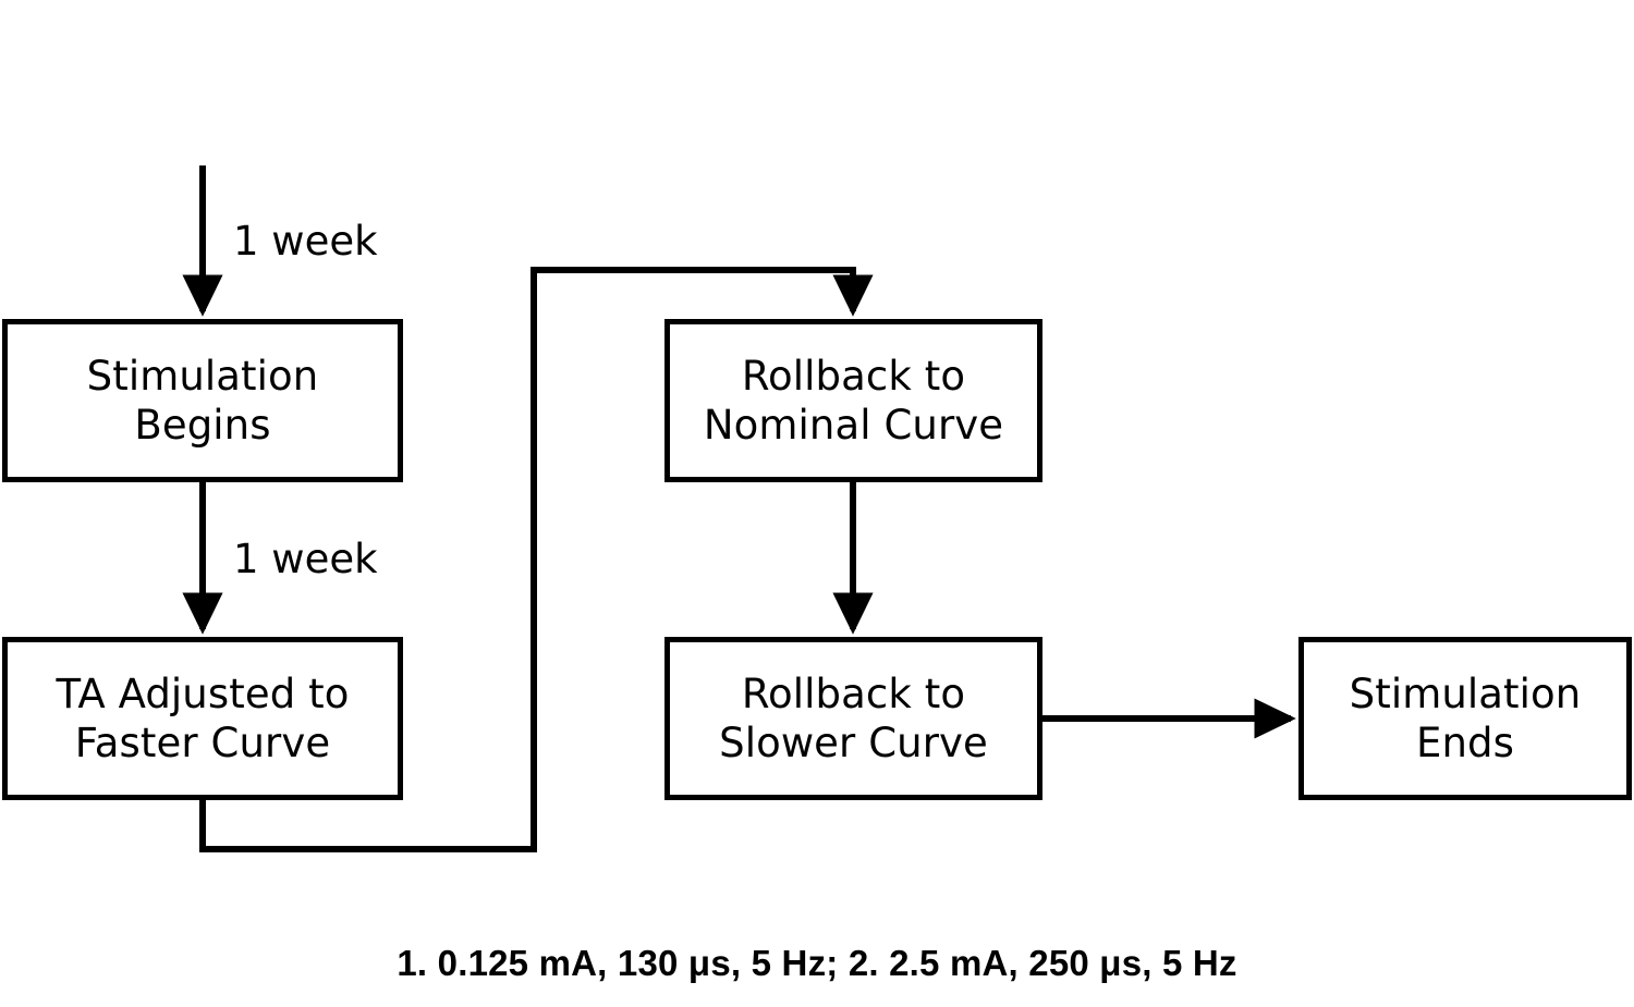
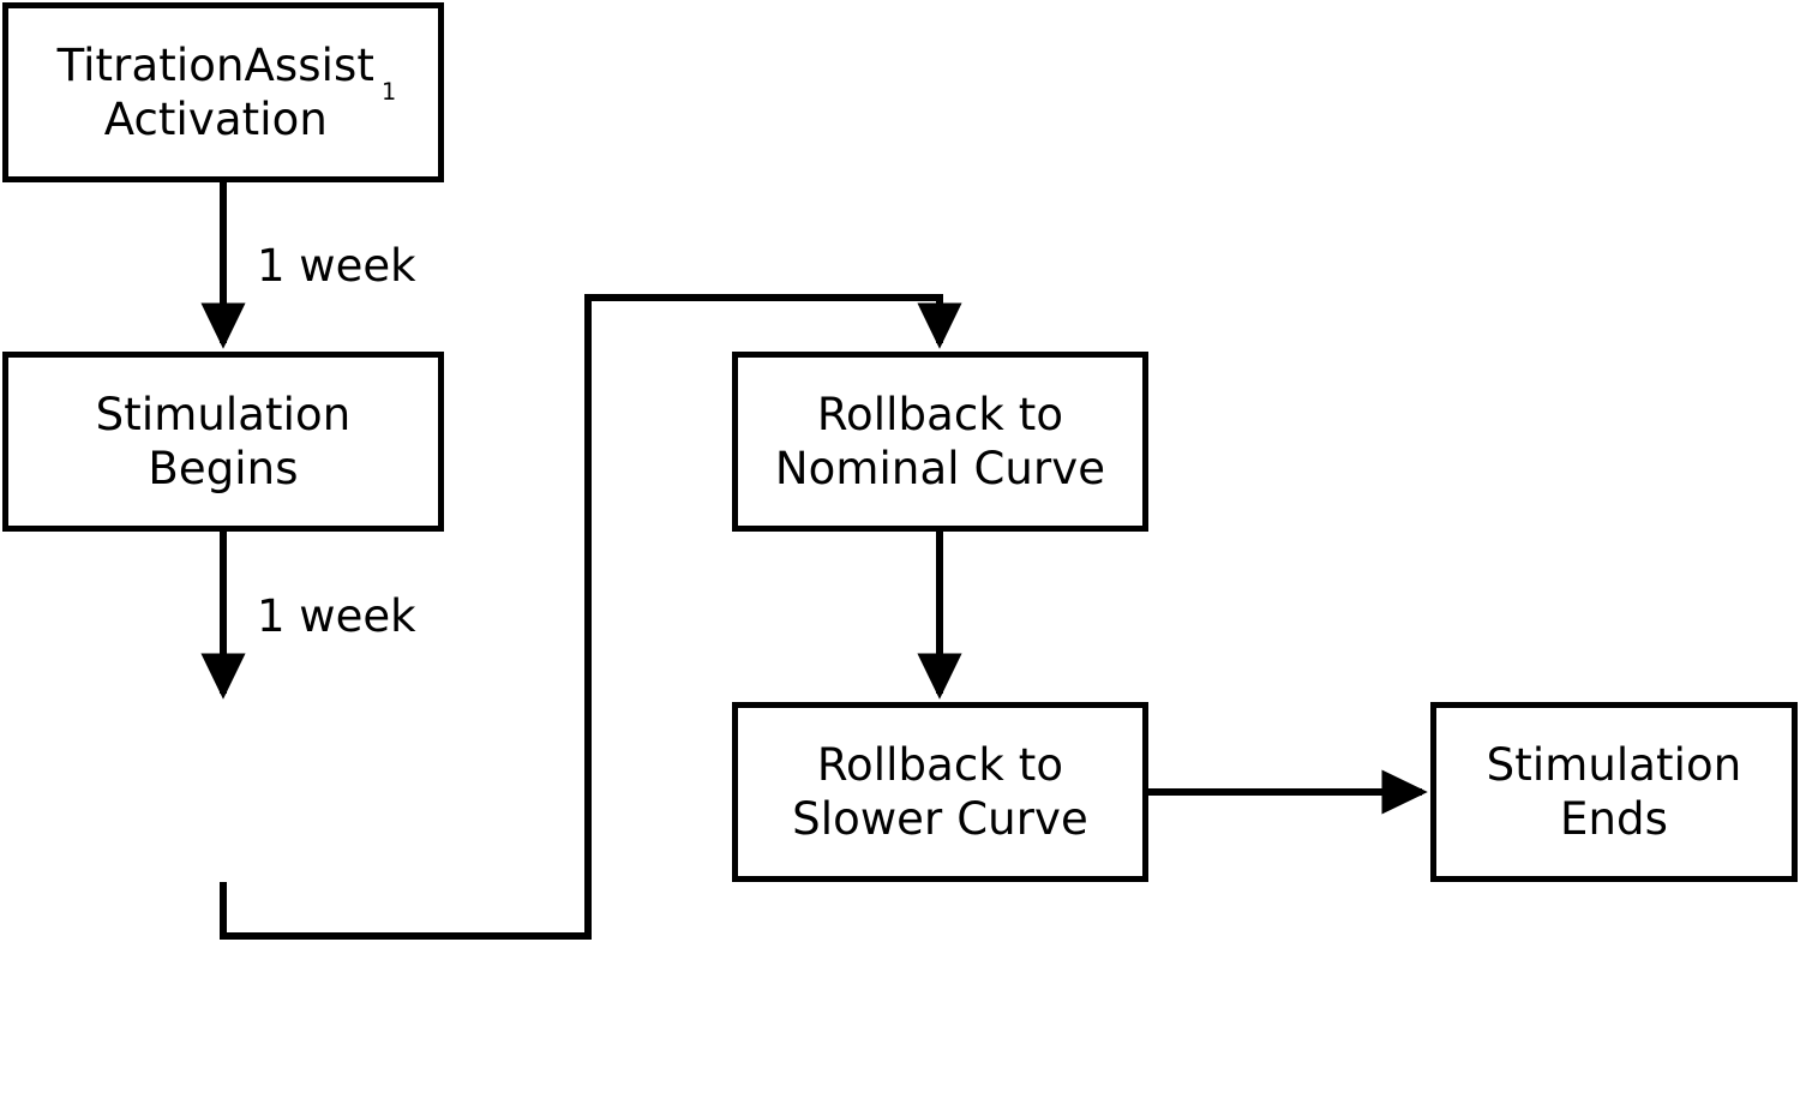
+ TitrationAssist
+ Activation
+ 1
  Stimulation
  Begins
- TA Adjusted to
- Faster Curve
  Rollback to
  Nominal Curve
  Rollback to
  Slower Curve
  Stimulation
  Ends
  1 week
  1 week
- 1. 0.125 mA, 130 μs, 5 Hz; 2. 2.5 mA, 250 μs, 5 Hz
